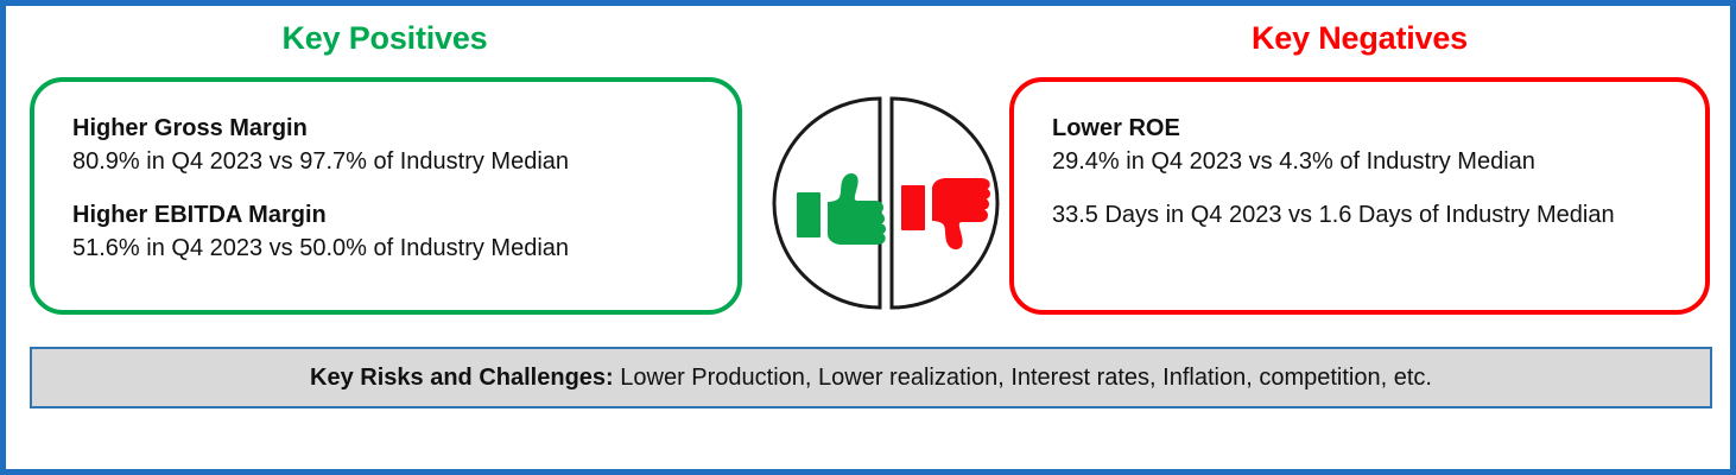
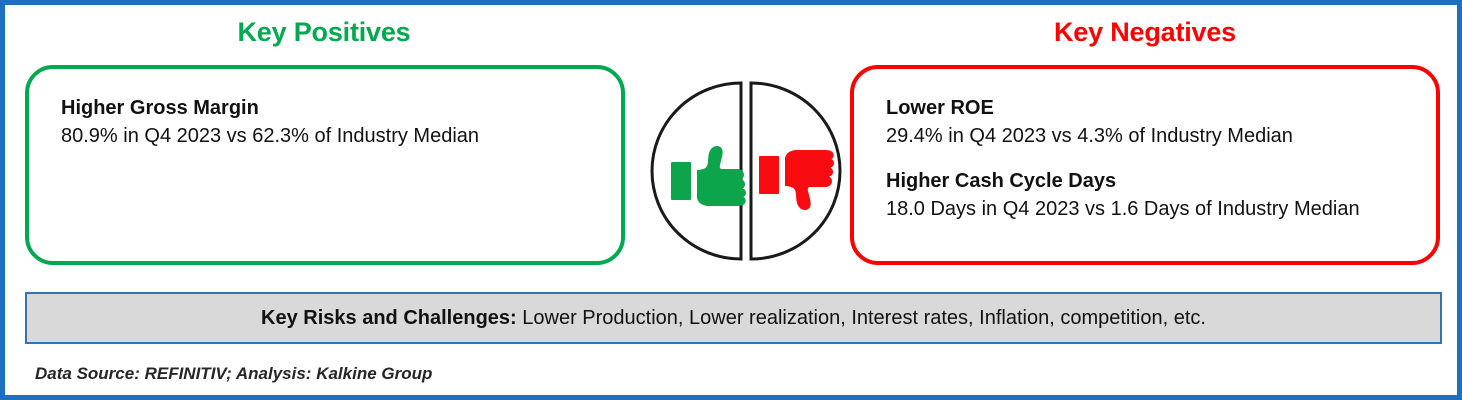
  Key Positives
  Key Negatives
  Higher Gross Margin
- 80.9% in Q4 2023 vs 97.7% of Industry Median
+ 80.9% in Q4 2023 vs 62.3% of Industry Median
- Higher EBITDA Margin
- 51.6% in Q4 2023 vs 50.0% of Industry Median
  Lower ROE
  29.4% in Q4 2023 vs 4.3% of Industry Median
+ Higher Cash Cycle Days
- 33.5 Days in Q4 2023 vs 1.6 Days of Industry Median
+ 18.0 Days in Q4 2023 vs 1.6 Days of Industry Median
  Key Risks and Challenges: Lower Production, Lower realization, Interest rates, Inflation, competition, etc.
+ Data Source: REFINITIV; Analysis: Kalkine Group
